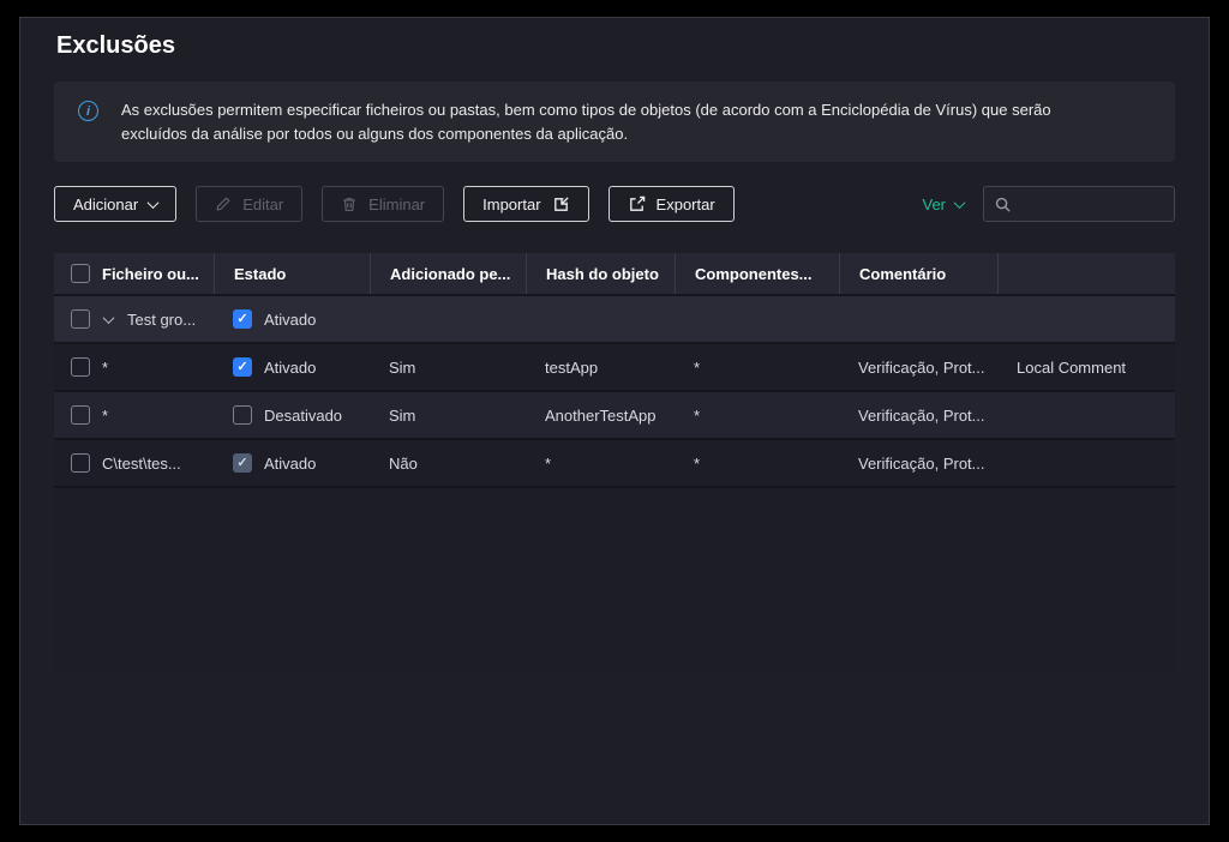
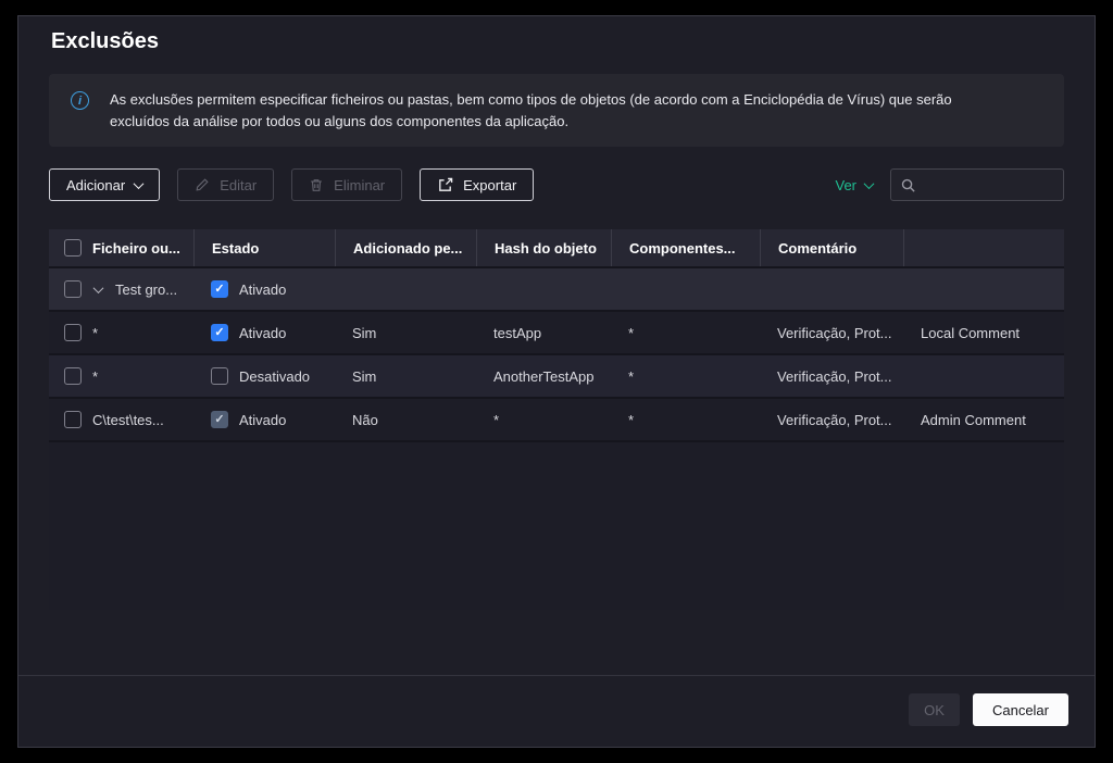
  Exclusões
  i
  As exclusões permitem especificar ficheiros ou pastas, bem como tipos de objetos (de acordo com a Enciclopédia de Vírus) que serão excluídos da análise por todos ou alguns dos componentes da aplicação.
  Adicionar
  Editar
  Eliminar
- Importar
  Exportar
  Ver
  Ficheiro ou...
  Estado
  Adicionado pe...
  Hash do objeto
  Componentes...
  Comentário
  Test gro...
  Ativado
  *
  Ativado
  Sim
  testApp
  *
  Verificação, Prot...
  Local Comment
  *
  Desativado
  Sim
  AnotherTestApp
  *
  Verificação, Prot...
  C\test\tes...
  Ativado
  Não
  *
  *
  Verificação, Prot...
+ Admin Comment
+ OK
+ Cancelar
